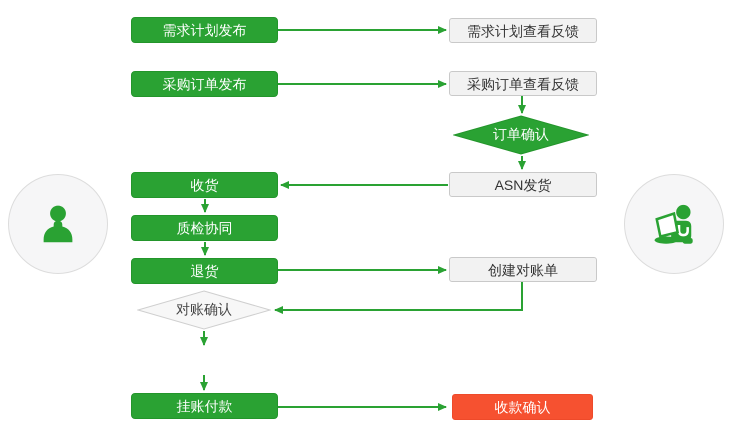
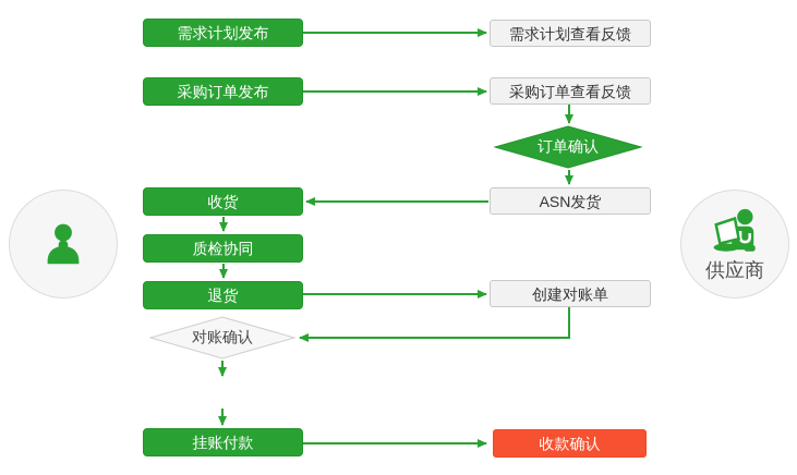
+ 供应商
  需求计划发布
  采购订单发布
  收货
  质检协同
  退货
  挂账付款
  需求计划查看反馈
  采购订单查看反馈
  ASN发货
  创建对账单
  收款确认
  订单确认
  对账确认
